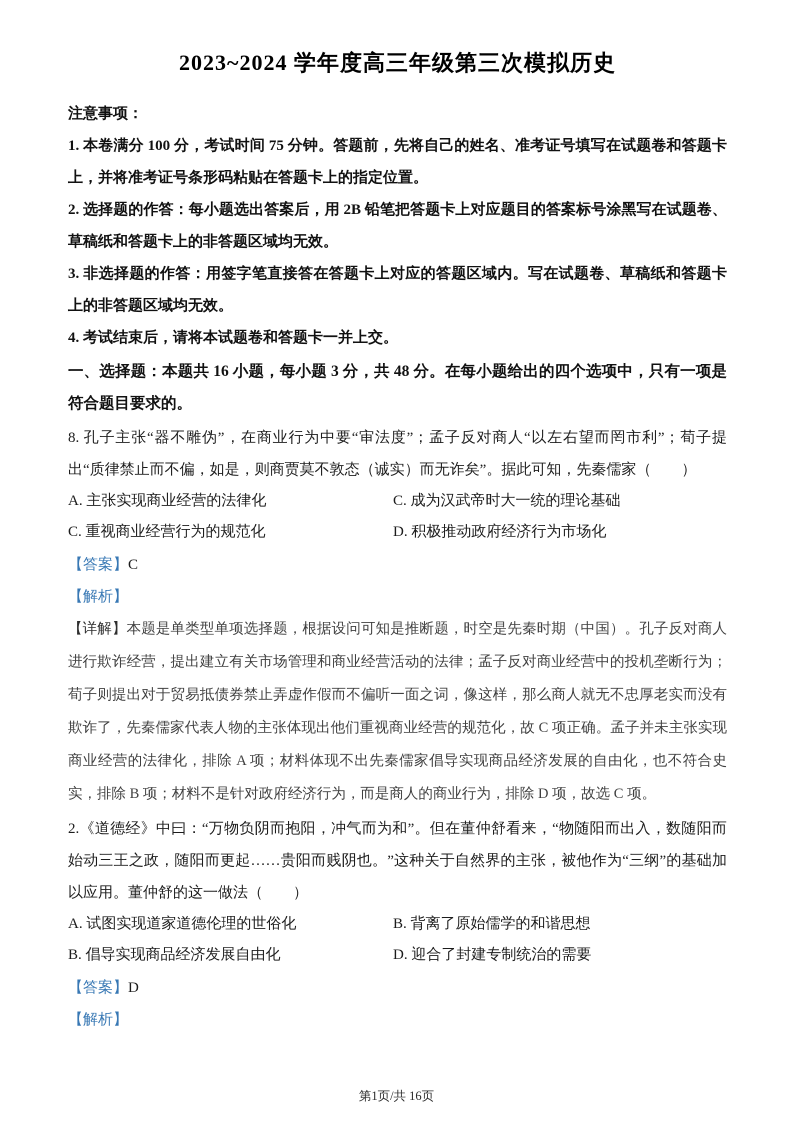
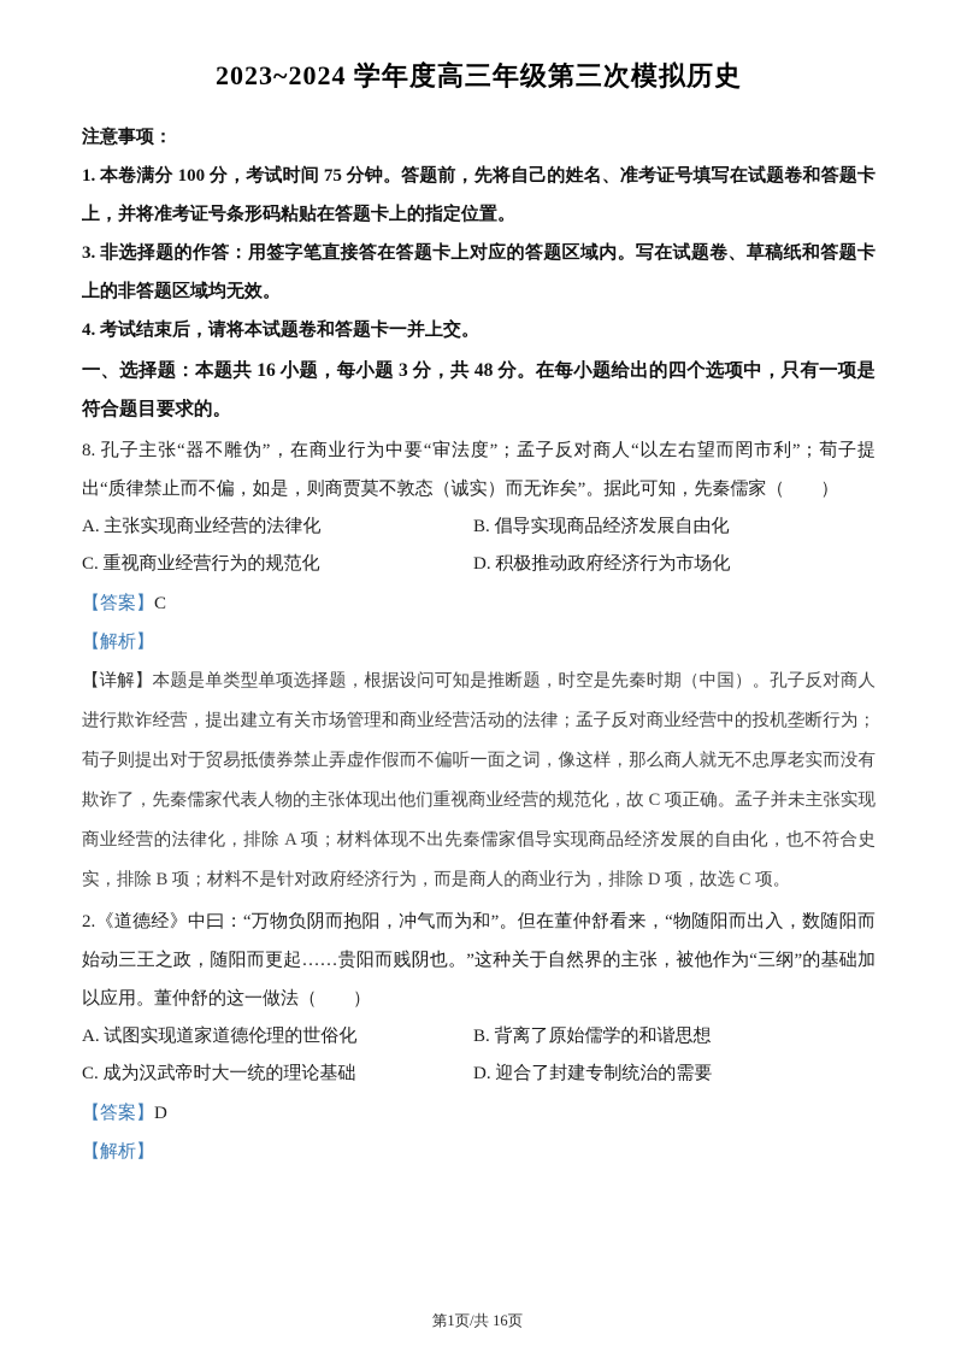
  2023~2024 学年度高三年级第三次模拟历史
  注意事项：
  1. 本卷满分 100 分，考试时间 75 分钟。答题前，先将自己的姓名、准考证号填写在试题卷和答题卡上，并将准考证号条形码粘贴在答题卡上的指定位置。
- 2. 选择题的作答：每小题选出答案后，用 2B 铅笔把答题卡上对应题目的答案标号涂黑写在试题卷、草稿纸和答题卡上的非答题区域均无效。
  3. 非选择题的作答：用签字笔直接答在答题卡上对应的答题区域内。写在试题卷、草稿纸和答题卡上的非答题区域均无效。
  4. 考试结束后，请将本试题卷和答题卡一并上交。
  一、选择题：本题共 16 小题，每小题 3 分，共 48 分。在每小题给出的四个选项中，只有一项是符合题目要求的。
  8. 孔子主张“器不雕伪”，在商业行为中要“审法度”；孟子反对商人“以左右望而罔市利”；荀子提出“质律禁止而不偏，如是，则商贾莫不敦态（诚实）而无诈矣”。据此可知，先秦儒家（ ）
  A. 主张实现商业经营的法律化
- C. 成为汉武帝时大一统的理论基础
+ B. 倡导实现商品经济发展自由化
  C. 重视商业经营行为的规范化
  D. 积极推动政府经济行为市场化
  【答案】C
  【解析】
  【详解】本题是单类型单项选择题，根据设问可知是推断题，时空是先秦时期（中国）。孔子反对商人进行欺诈经营，提出建立有关市场管理和商业经营活动的法律；孟子反对商业经营中的投机垄断行为；荀子则提出对于贸易抵债券禁止弄虚作假而不偏听一面之词，像这样，那么商人就无不忠厚老实而没有欺诈了，先秦儒家代表人物的主张体现出他们重视商业经营的规范化，故 C 项正确。孟子并未主张实现商业经营的法律化，排除 A 项；材料体现不出先秦儒家倡导实现商品经济发展的自由化，也不符合史实，排除 B 项；材料不是针对政府经济行为，而是商人的商业行为，排除 D 项，故选 C 项。
  2.《道德经》中曰：“万物负阴而抱阳，冲气而为和”。但在董仲舒看来，“物随阳而出入，数随阳而始动三王之政，随阳而更起……贵阳而贱阴也。”这种关于自然界的主张，被他作为“三纲”的基础加以应用。董仲舒的这一做法（ ）
  A. 试图实现道家道德伦理的世俗化
  B. 背离了原始儒学的和谐思想
- B. 倡导实现商品经济发展自由化
+ C. 成为汉武帝时大一统的理论基础
  D. 迎合了封建专制统治的需要
  【答案】D
  【解析】
  第1页/共 16页
